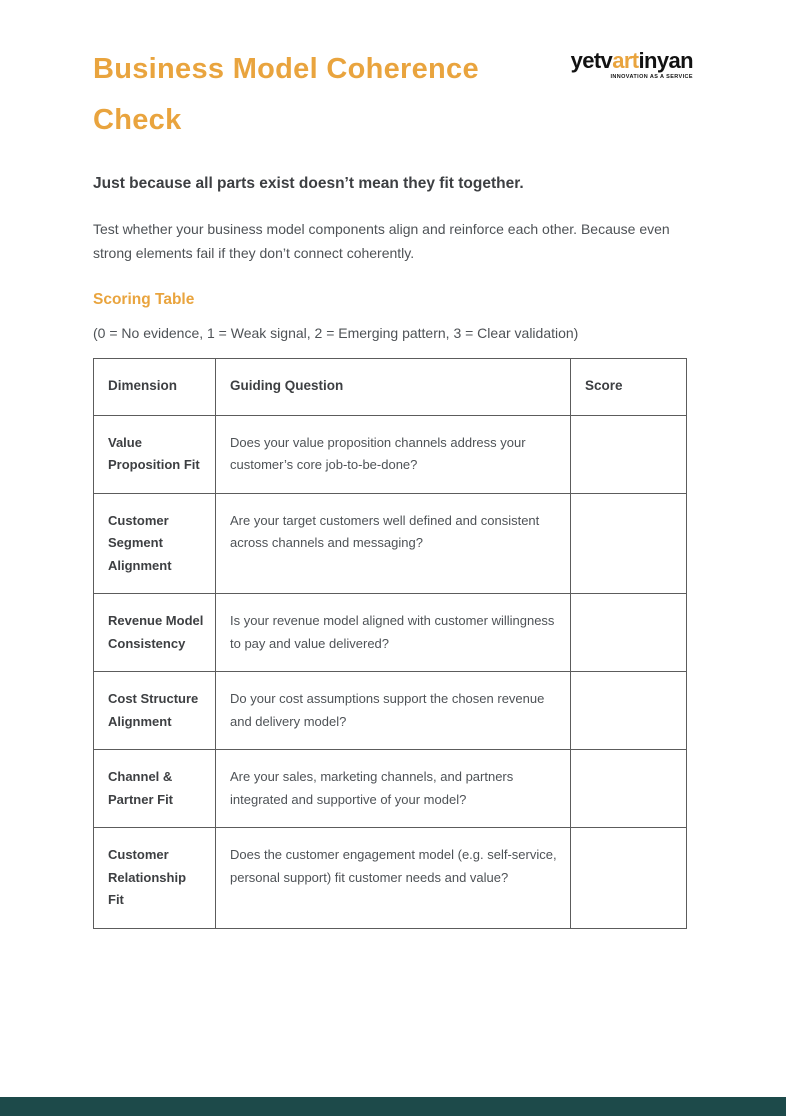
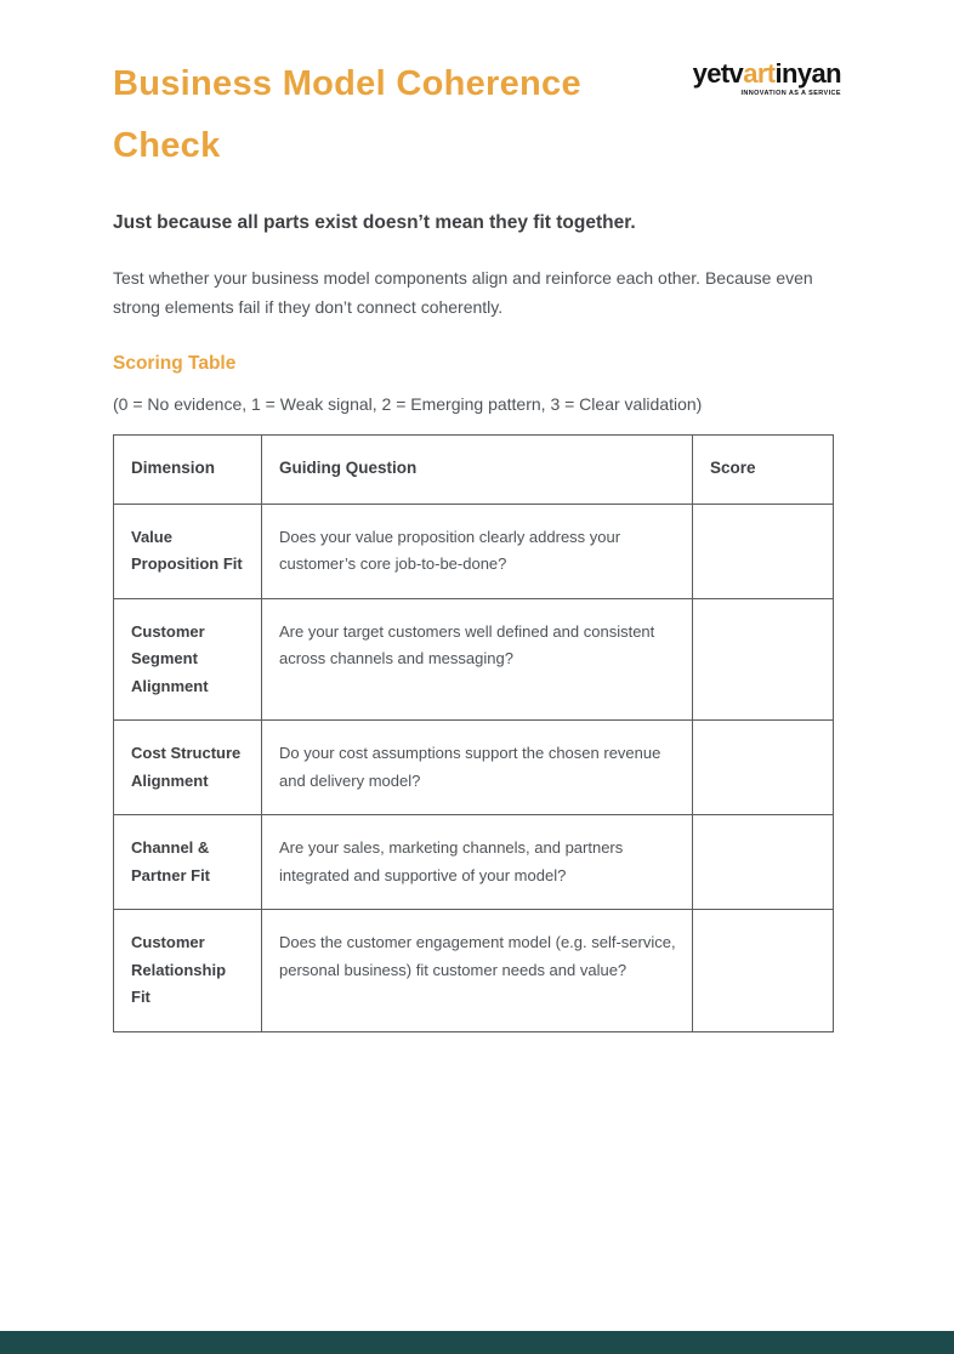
  Business Model Coherence Check
  yetvartinyan
  Just because all parts exist doesn’t mean they fit together.
  Test whether your business model components align and reinforce each other. Because even strong elements fail if they don’t connect coherently.
  Scoring Table
  (0 = No evidence, 1 = Weak signal, 2 = Emerging pattern, 3 = Clear validation)
  Dimension	Guiding Question	Score
- Value Proposition Fit	Does your value proposition channels address your customer’s core job-to-be-done?
+ Value Proposition Fit	Does your value proposition clearly address your customer’s core job-to-be-done?
  Customer Segment Alignment	Are your target customers well defined and consistent across channels and messaging?
- Revenue Model Consistency	Is your revenue model aligned with customer willingness to pay and value delivered?
  Cost Structure Alignment	Do your cost assumptions support the chosen revenue and delivery model?
  Channel & Partner Fit	Are your sales, marketing channels, and partners integrated and supportive of your model?
- Customer Relationship Fit	Does the customer engagement model (e.g. self-service, personal support) fit customer needs and value?
+ Customer Relationship Fit	Does the customer engagement model (e.g. self-service, personal business) fit customer needs and value?
